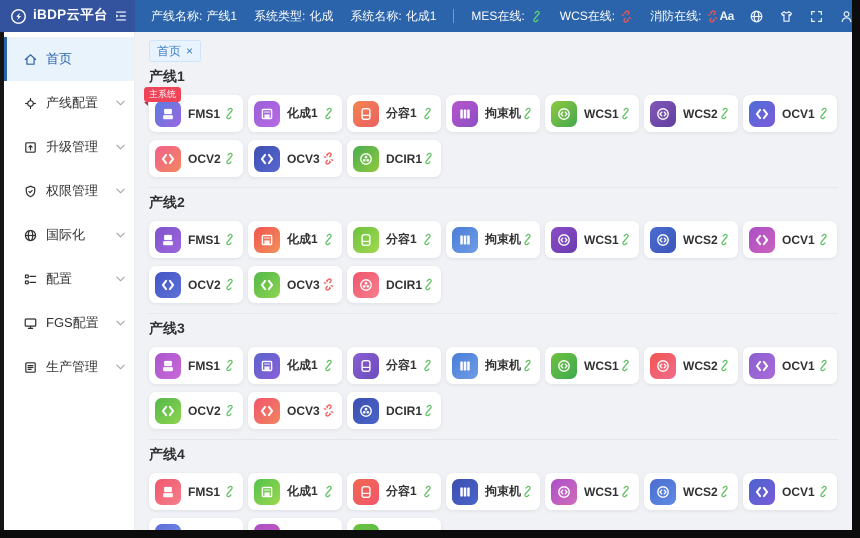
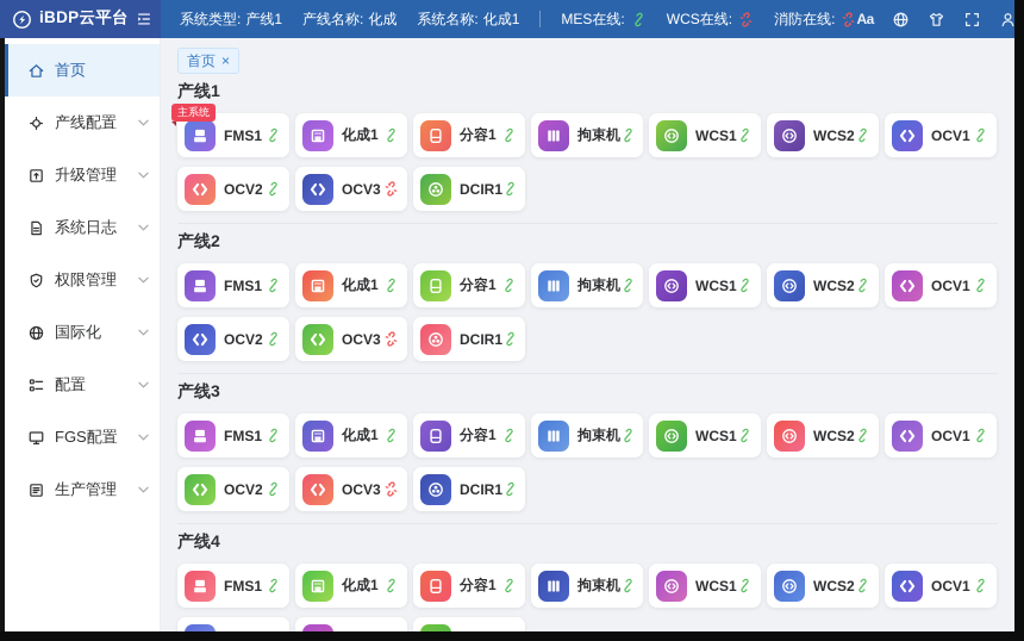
  iBDP云平台
- 产线名称:
+ 系统类型:
  产线1
- 系统类型:
+ 产线名称:
  化成
  系统名称:
  化成1
  MES在线:
  WCS在线:
  消防在线:
  Aa
  首页
  产线配置
  升级管理
+ 系统日志
  权限管理
  国际化
  配置
  FGS配置
  生产管理
  首页
  ×
  产线1
  FMS1
  主系统
  化成1
  分容1
  拘束机
  WCS1
  WCS2
  OCV1
  OCV2
  OCV3
  DCIR1
  产线2
  FMS1
  化成1
  分容1
  拘束机
  WCS1
  WCS2
  OCV1
  OCV2
  OCV3
  DCIR1
  产线3
  FMS1
  化成1
  分容1
  拘束机
  WCS1
  WCS2
  OCV1
  OCV2
  OCV3
  DCIR1
  产线4
  FMS1
  化成1
  分容1
  拘束机
  WCS1
  WCS2
  OCV1
